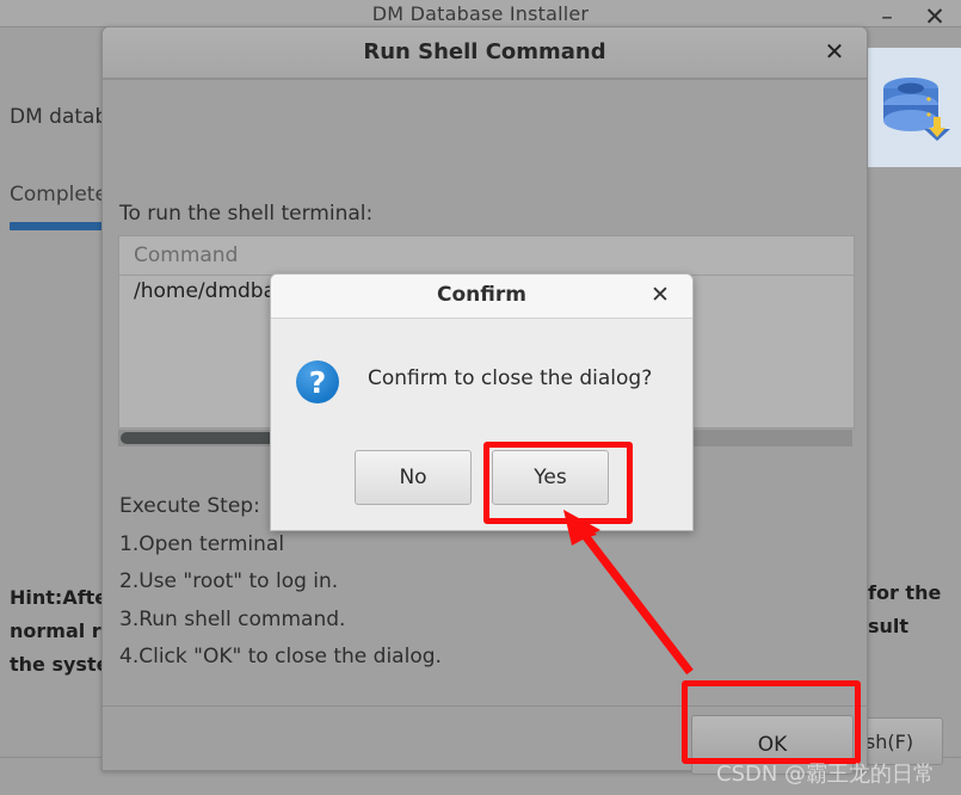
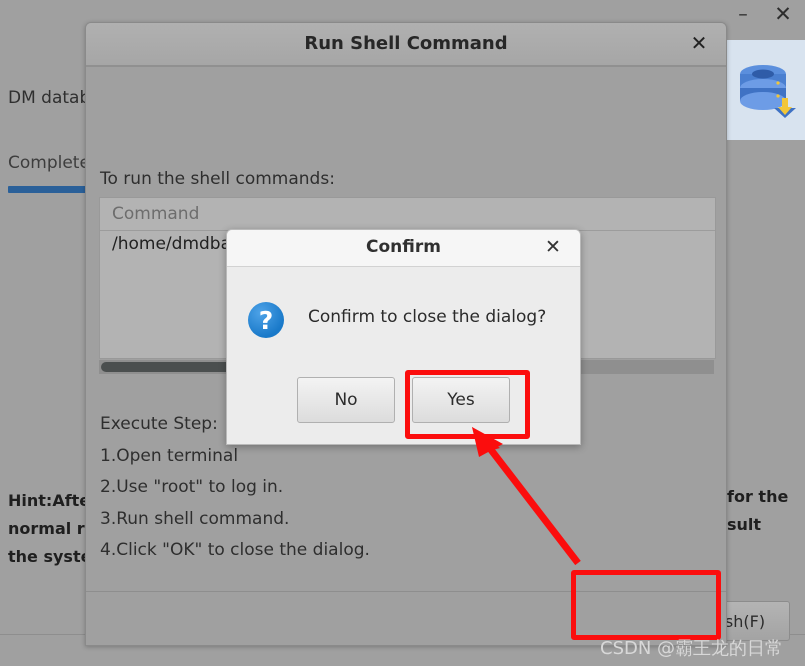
- DM Database Installer
  –
  ✕
  DM data
  Complet
  Hint:Aft
  normal r
  the syst
  for the
  sult
  sh(F)
  Run Shell Command
  ✕
- To run the shell terminal:
+ To run the shell commands:
  Command
  Execute Step:
  1.Open terminal
  2.Use "root" to log in.
  3.Run shell command.
  4.Click "OK" to close the dialog.
- OK
  Confirm
  ✕
  ?
  Confirm to close the dialog?
  No
  Yes
  CSDN @霸王龙的日常
